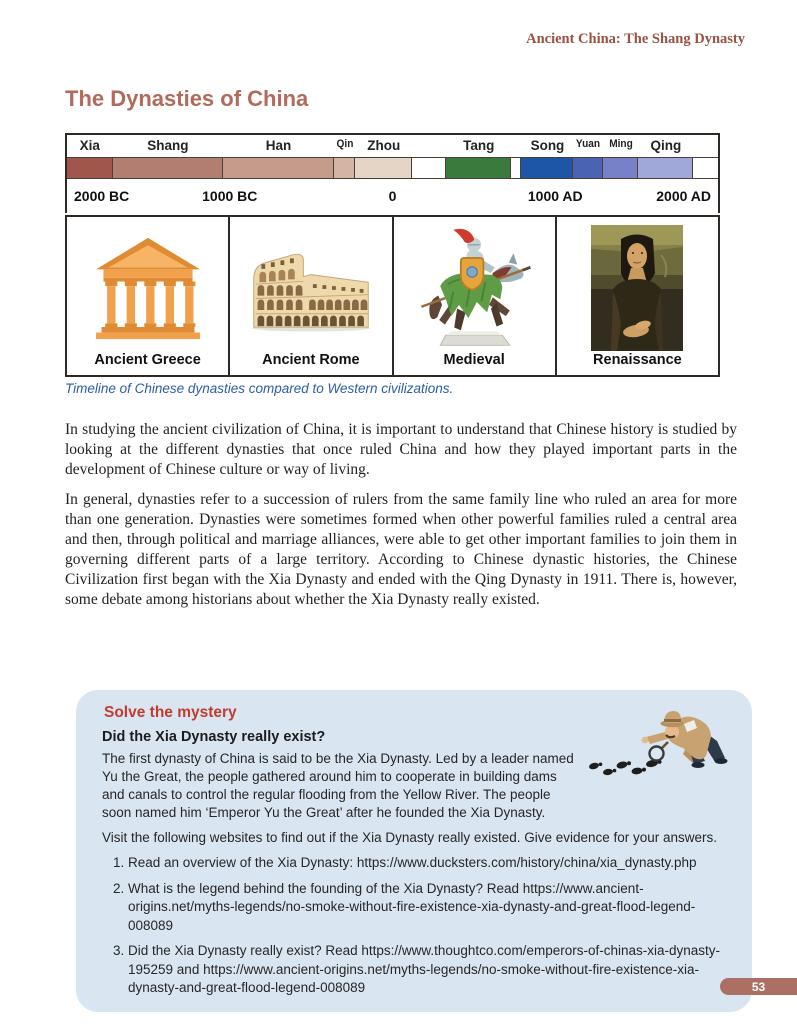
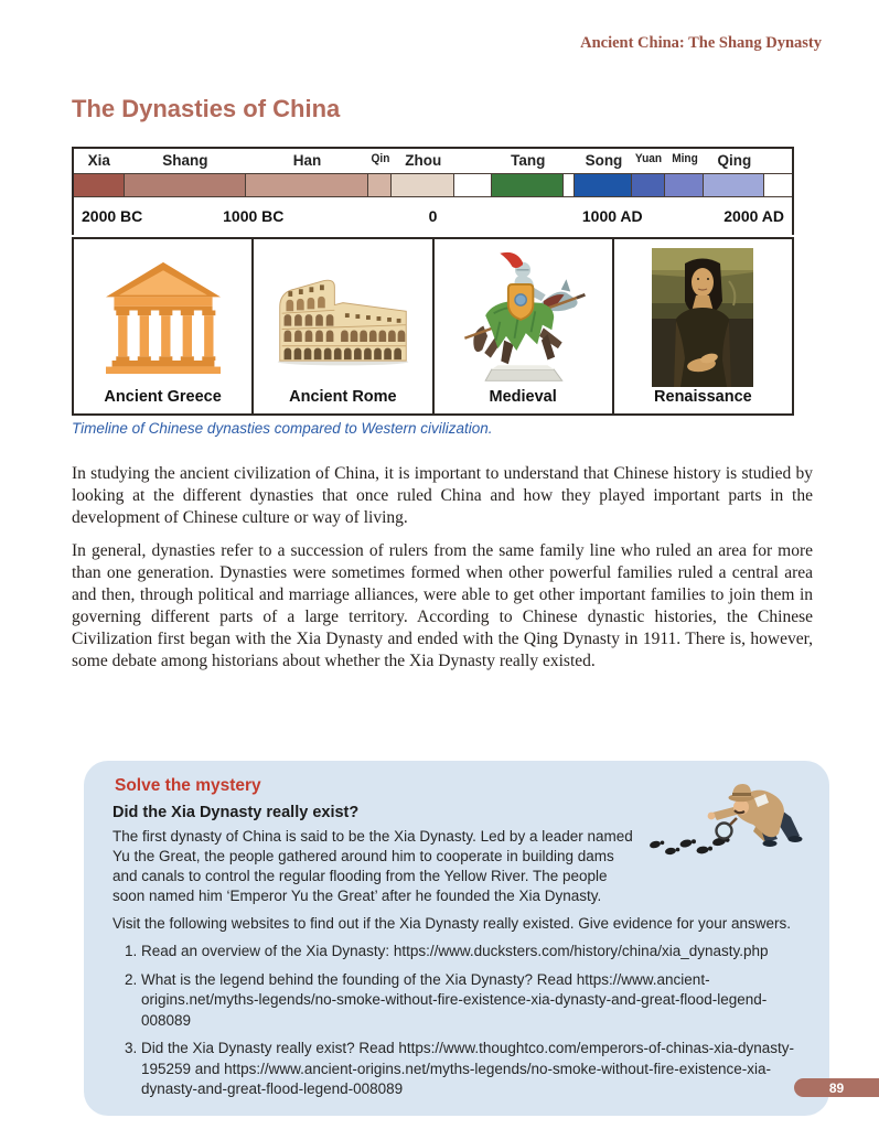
  Ancient China: The Shang Dynasty
  The Dynasties of China
  Xia
  Shang
  Han
  Qin
  Zhou
  Tang
  Song
  Yuan
  Ming
  Qing
  2000 BC
  1000 BC
  0
  1000 AD
  2000 AD
  Ancient Greece
  Ancient Rome
  Medieval
  Renaissance
- Timeline of Chinese dynasties compared to Western civilizations.
+ Timeline of Chinese dynasties compared to Western civilization.
  In studying the ancient civilization of China, it is important to understand that Chinese history is studied by looking at the different dynasties that once ruled China and how they played important parts in the development of Chinese culture or way of living.
  In general, dynasties refer to a succession of rulers from the same family line who ruled an area for more than one generation. Dynasties were sometimes formed when other powerful families ruled a central area and then, through political and marriage alliances, were able to get other important families to join them in governing different parts of a large territory. According to Chinese dynastic histories, the Chinese Civilization first began with the Xia Dynasty and ended with the Qing Dynasty in 1911. There is, however, some debate among historians about whether the Xia Dynasty really existed.
  Solve the mystery
  Did the Xia Dynasty really exist?
  The first dynasty of China is said to be the Xia Dynasty. Led by a leader named Yu the Great, the people gathered around him to cooperate in building dams and canals to control the regular flooding from the Yellow River. The people soon named him ‘Emperor Yu the Great’ after he founded the Xia Dynasty.
  Visit the following websites to find out if the Xia Dynasty really existed. Give evidence for your answers.
  Read an overview of the Xia Dynasty: https://www.ducksters.com/history/china/xia_dynasty.php
  What is the legend behind the founding of the Xia Dynasty? Read https://www.ancient-origins.net/myths-legends/no-smoke-without-fire-existence-xia-dynasty-and-great-flood-legend-008089
  Did the Xia Dynasty really exist? Read https://www.thoughtco.com/emperors-of-chinas-xia-dynasty-195259 and https://www.ancient-origins.net/myths-legends/no-smoke-without-fire-existence-xia-dynasty-and-great-flood-legend-008089
- 53
+ 89
